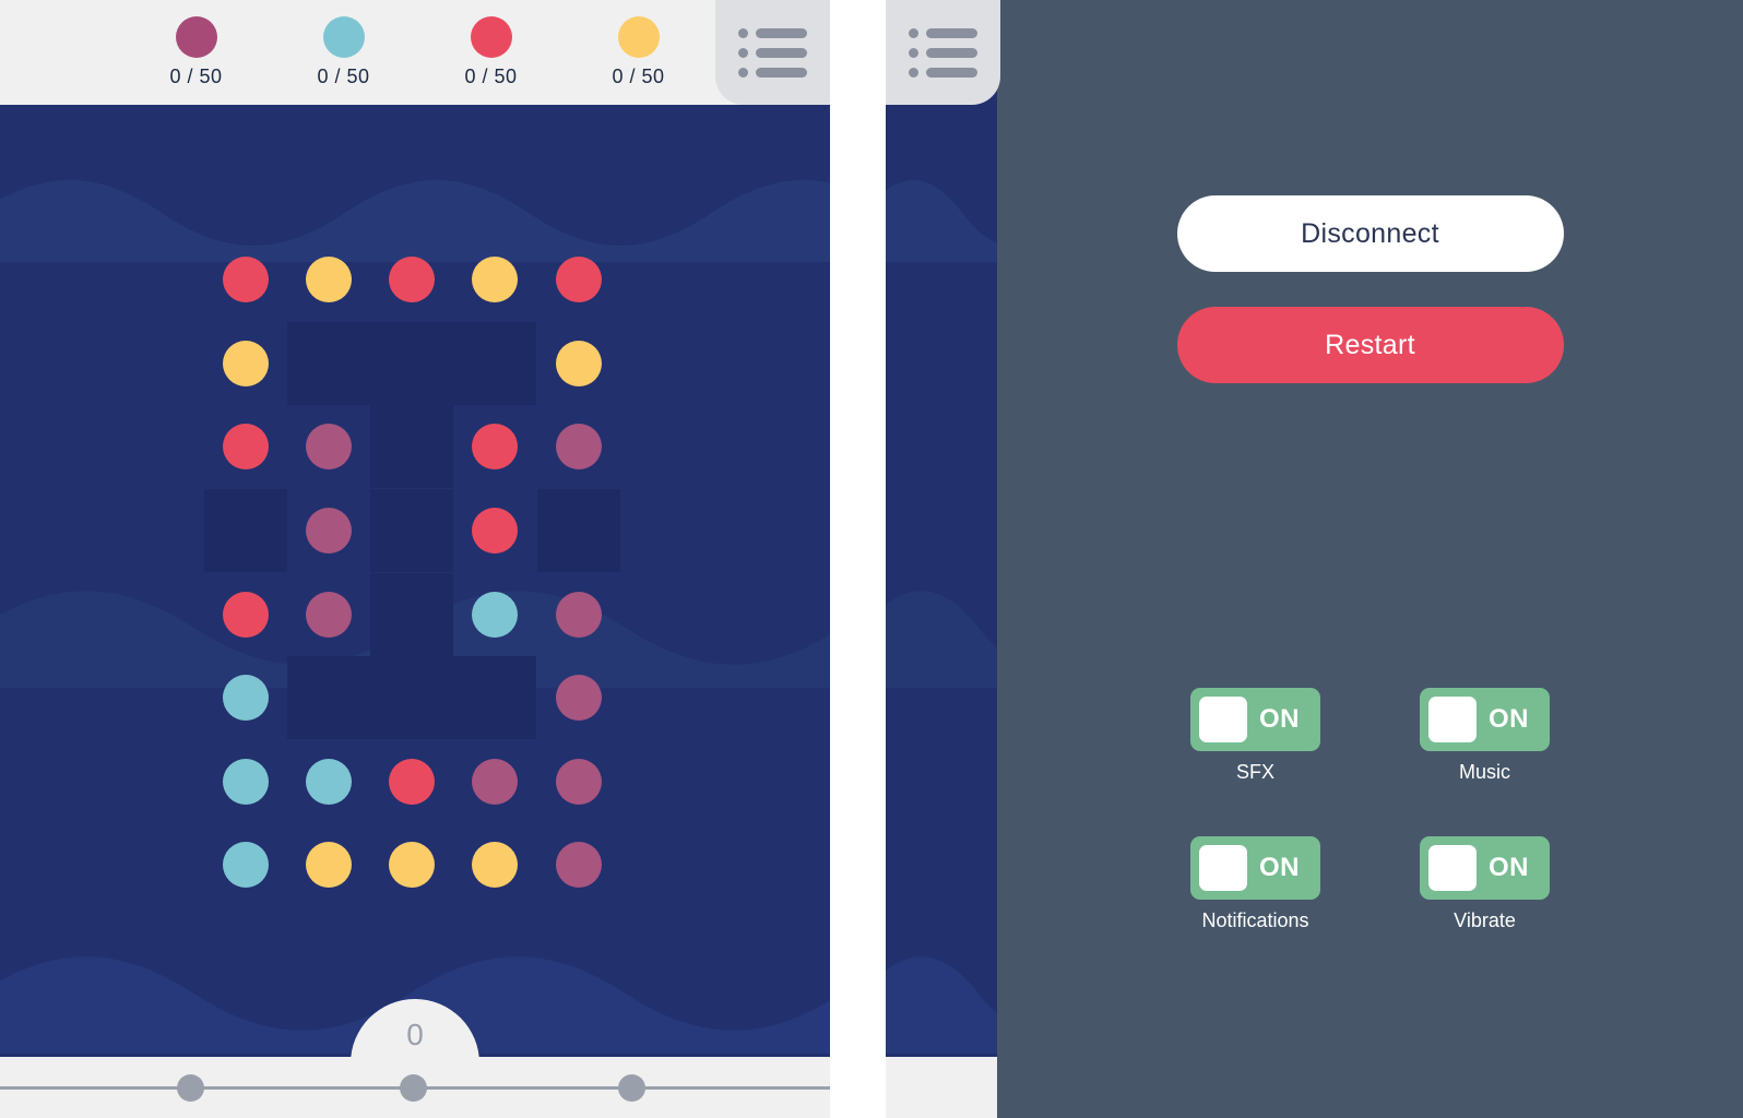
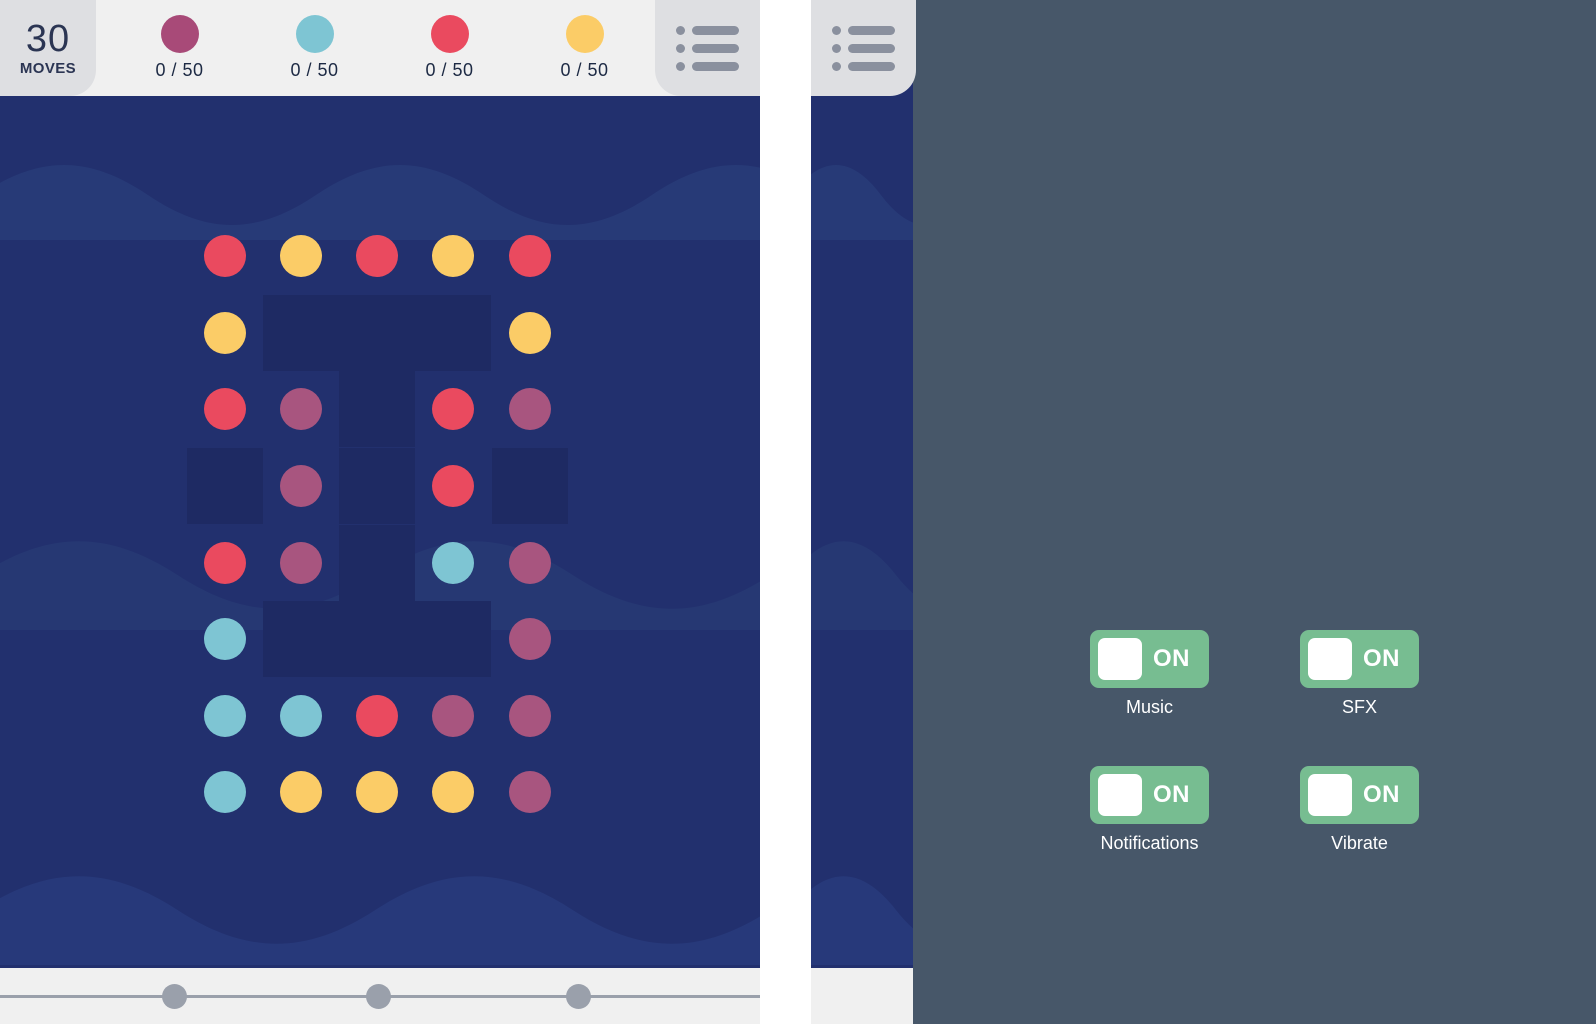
+ 30
+ MOVES
  0 / 50
  0 / 50
  0 / 50
  0 / 50
- 0
- Disconnect
- Restart
  ON
- SFX
+ Music
  ON
- Music
+ SFX
  ON
  Notifications
  ON
  Vibrate
